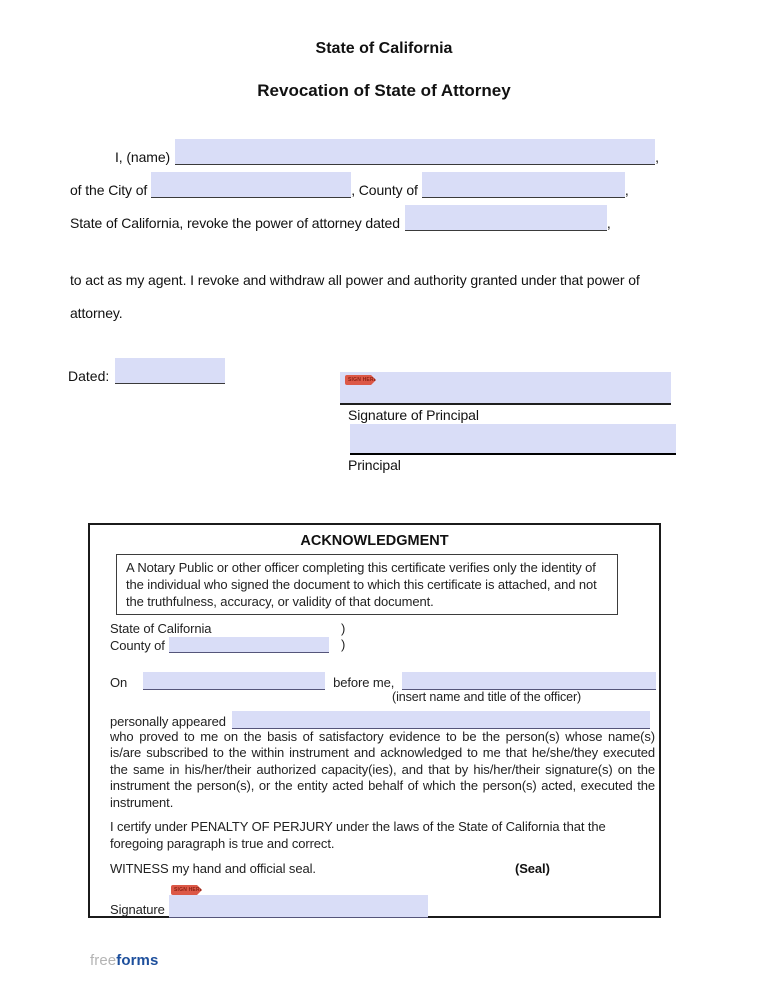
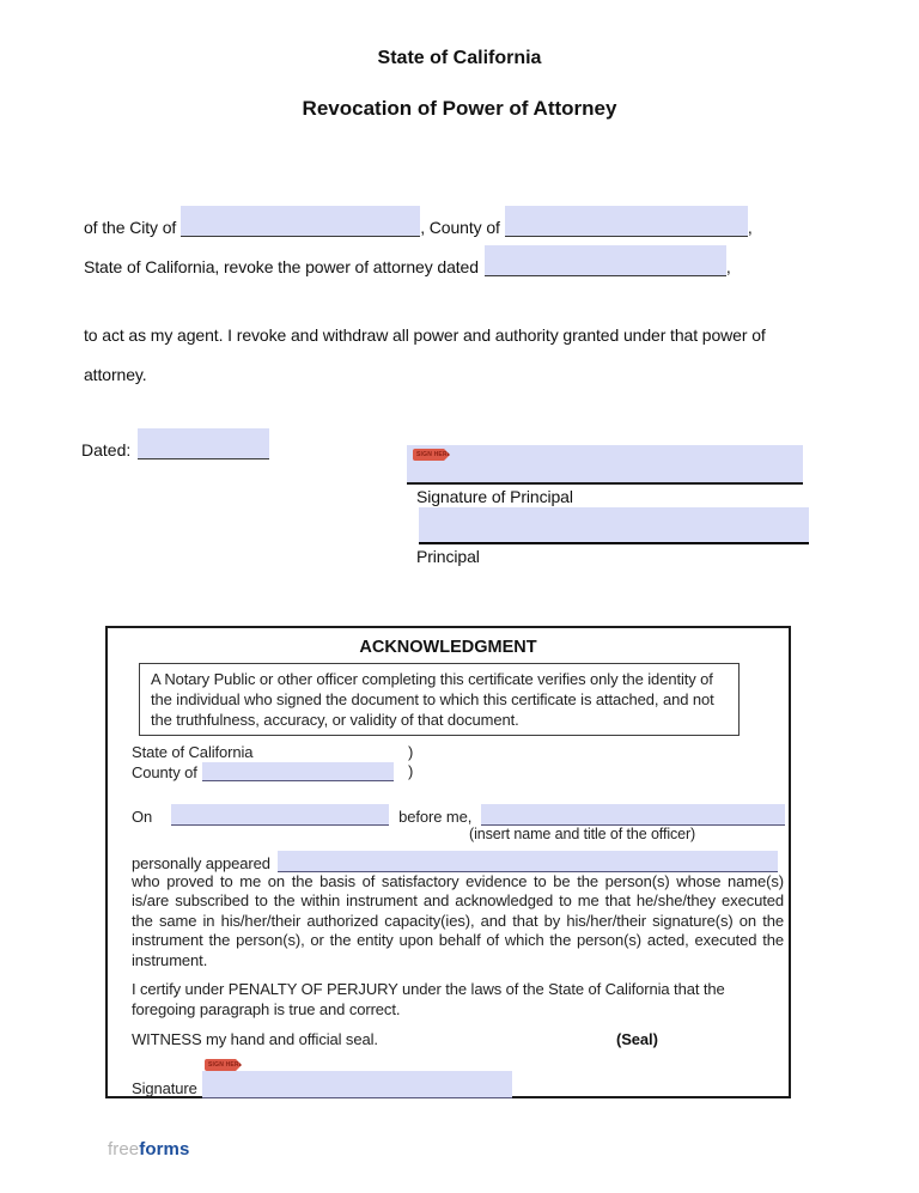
  State of California
- Revocation of State of Attorney
+ Revocation of Power of Attorney
- I, (name) ,
  of the City of , County of ,
  State of California, revoke the power of attorney dated ,
  to act as my agent. I revoke and withdraw all power and authority granted under that power of attorney.
  Dated:
  Signature of Principal
  Principal
  ACKNOWLEDGMENT
  A Notary Public or other officer completing this certificate verifies only the identity of the individual who signed the document to which this certificate is attached, and not the truthfulness, accuracy, or validity of that document.
  State of California
  )
  County of
  )
  On before me,
  (insert name and title of the officer)
  personally appeared
- who proved to me on the basis of satisfactory evidence to be the person(s) whose name(s) is/are subscribed to the within instrument and acknowledged to me that he/she/they executed the same in his/her/their authorized capacity(ies), and that by his/her/their signature(s) on the instrument the person(s), or the entity acted behalf of which the person(s) acted, executed the instrument.
+ who proved to me on the basis of satisfactory evidence to be the person(s) whose name(s) is/are subscribed to the within instrument and acknowledged to me that he/she/they executed the same in his/her/their authorized capacity(ies), and that by his/her/their signature(s) on the instrument the person(s), or the entity upon behalf of which the person(s) acted, executed the instrument.
  I certify under PENALTY OF PERJURY under the laws of the State of California that the foregoing paragraph is true and correct.
  WITNESS my hand and official seal.
  (Seal)
  Signature
  freeforms
